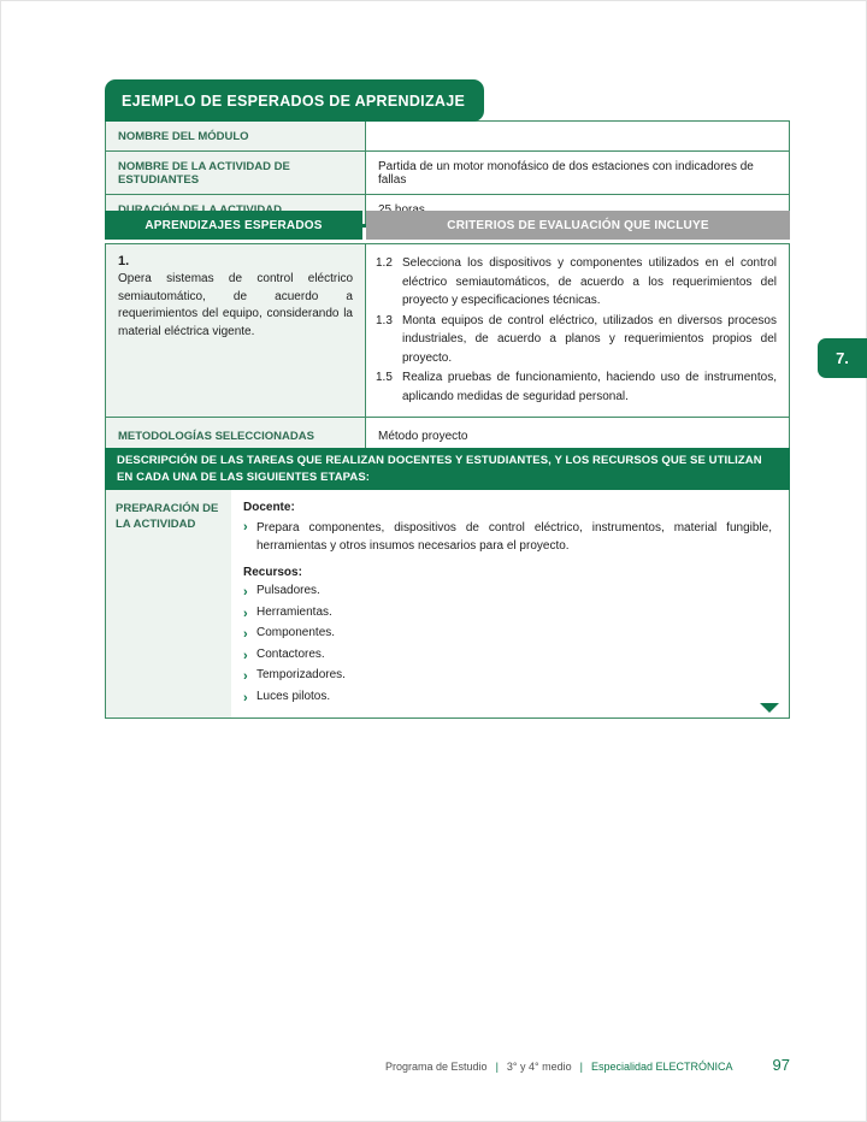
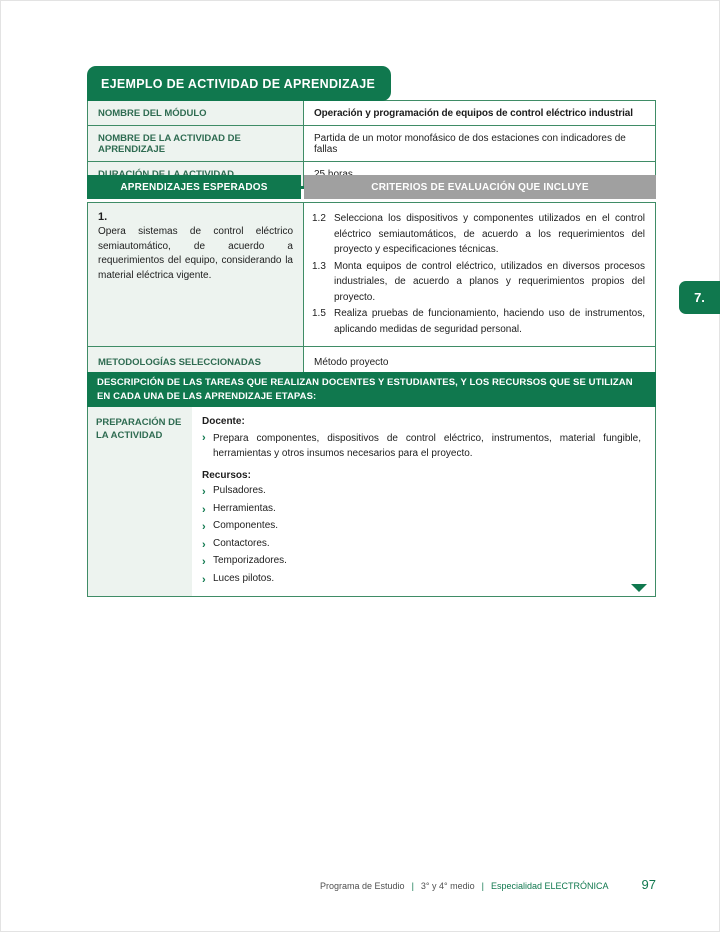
- EJEMPLO DE ESPERADOS DE APRENDIZAJE
+ EJEMPLO DE ACTIVIDAD DE APRENDIZAJE
  NOMBRE DEL MÓDULO
+ Operación y programación de equipos de control eléctrico industrial
- NOMBRE DE LA ACTIVIDAD DE ESTUDIANTES
+ NOMBRE DE LA ACTIVIDAD DE APRENDIZAJE
  Partida de un motor monofásico de dos estaciones con indicadores de fallas
  APRENDIZAJES ESPERADOS
  CRITERIOS DE EVALUACIÓN QUE INCLUYE
  1.
  Opera sistemas de control eléctrico semiautomático, de acuerdo a requerimientos del equipo, considerando la material eléctrica vigente.
  1.2
  Selecciona los dispositivos y componentes utilizados en el control eléctrico semiautomáticos, de acuerdo a los requerimientos del proyecto y especificaciones técnicas.
  1.3
  Monta equipos de control eléctrico, utilizados en diversos procesos industriales, de acuerdo a planos y requerimientos propios del proyecto.
  1.5
  Realiza pruebas de funcionamiento, haciendo uso de instrumentos, aplicando medidas de seguridad personal.
  METODOLOGÍAS SELECCIONADAS
  Método proyecto
- DESCRIPCIÓN DE LAS TAREAS QUE REALIZAN DOCENTES Y ESTUDIANTES, Y LOS RECURSOS QUE SE UTILIZAN EN CADA UNA DE LAS SIGUIENTES ETAPAS:
+ DESCRIPCIÓN DE LAS TAREAS QUE REALIZAN DOCENTES Y ESTUDIANTES, Y LOS RECURSOS QUE SE UTILIZAN EN CADA UNA DE LAS APRENDIZAJE ETAPAS:
  PREPARACIÓN DE LA ACTIVIDAD
  Docente:
  ›
  Prepara componentes, dispositivos de control eléctrico, instrumentos, material fungible, herramientas y otros insumos necesarios para el proyecto.
  Recursos:
  ›
  Pulsadores.
  ›
  Herramientas.
  ›
  Componentes.
  ›
  Contactores.
  ›
  Temporizadores.
  ›
  Luces pilotos.
  7.
  Programa de Estudio
  |
  3° y 4° medio
  |
  Especialidad ELECTRÓNICA
  97
